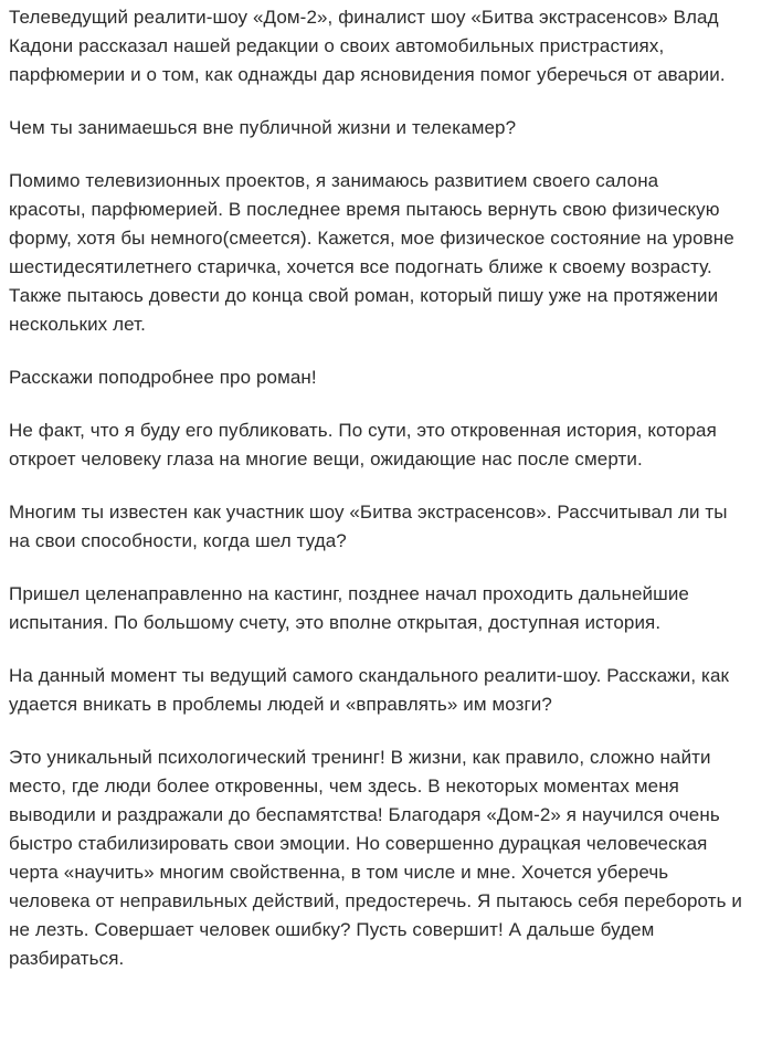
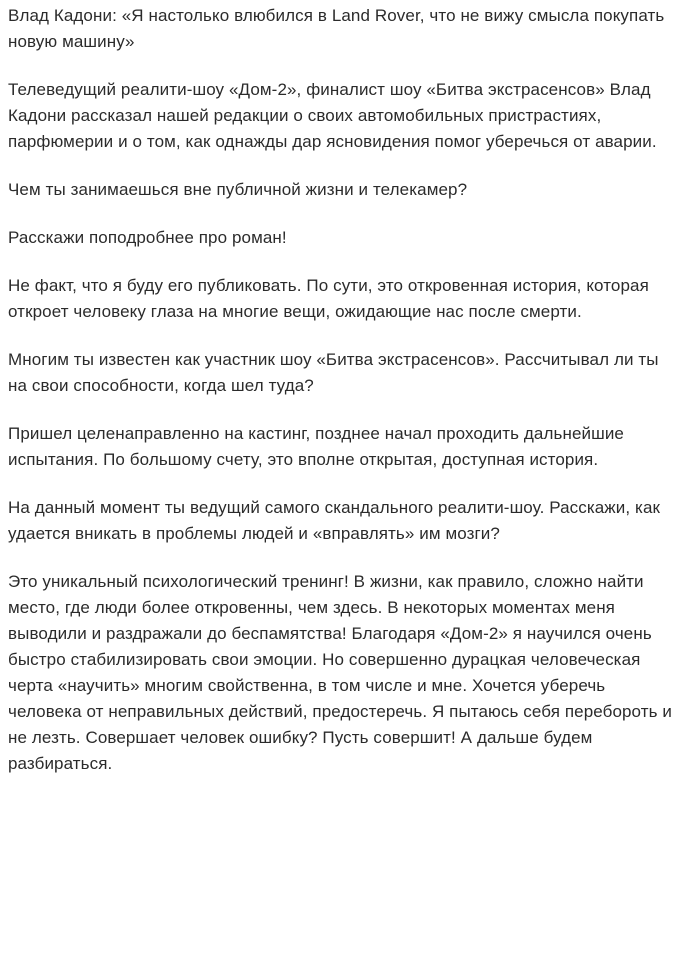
+ Влад Кадони: «Я настолько влюбился в Land Rover, что не вижу смысла покупать
+ новую машину»
  Телеведущий реалити-шоу «Дом-2», финалист шоу «Битва экстрасенсов» Влад
  Кадони рассказал нашей редакции о своих автомобильных пристрастиях,
  парфюмерии и о том, как однажды дар ясновидения помог уберечься от аварии.
  Чем ты занимаешься вне публичной жизни и телекамер?
- Помимо телевизионных проектов, я занимаюсь развитием своего салона
- красоты, парфюмерией. В последнее время пытаюсь вернуть свою физическую
- форму, хотя бы немного(смеется). Кажется, мое физическое состояние на уровне
- шестидесятилетнего старичка, хочется все подогнать ближе к своему возрасту.
- Также пытаюсь довести до конца свой роман, который пишу уже на протяжении
- нескольких лет.
  Расскажи поподробнее про роман!
  Не факт, что я буду его публиковать. По сути, это откровенная история, которая
  откроет человеку глаза на многие вещи, ожидающие нас после смерти.
  Многим ты известен как участник шоу «Битва экстрасенсов». Рассчитывал ли ты
  на свои способности, когда шел туда?
  Пришел целенаправленно на кастинг, позднее начал проходить дальнейшие
  испытания. По большому счету, это вполне открытая, доступная история.
  На данный момент ты ведущий самого скандального реалити-шоу. Расскажи, как
  удается вникать в проблемы людей и «вправлять» им мозги?
  Это уникальный психологический тренинг! В жизни, как правило, сложно найти
  место, где люди более откровенны, чем здесь. В некоторых моментах меня
  выводили и раздражали до беспамятства! Благодаря «Дом-2» я научился очень
  быстро стабилизировать свои эмоции. Но совершенно дурацкая человеческая
  черта «научить» многим свойственна, в том числе и мне. Хочется уберечь
  человека от неправильных действий, предостеречь. Я пытаюсь себя перебороть и
  не лезть. Совершает человек ошибку? Пусть совершит! А дальше будем
  разбираться.
